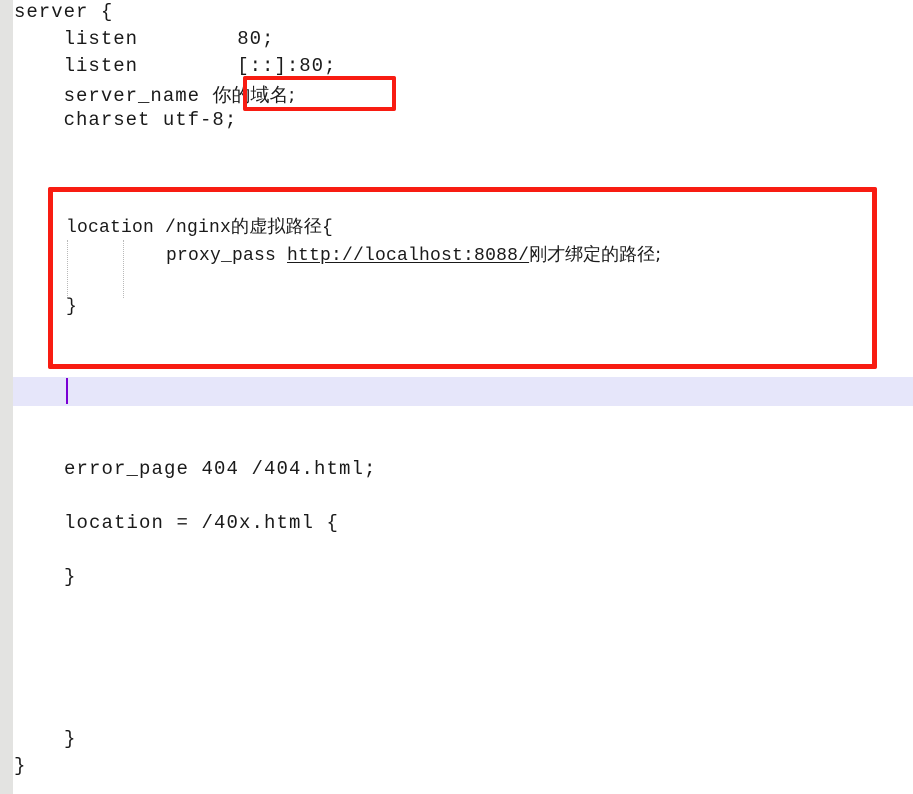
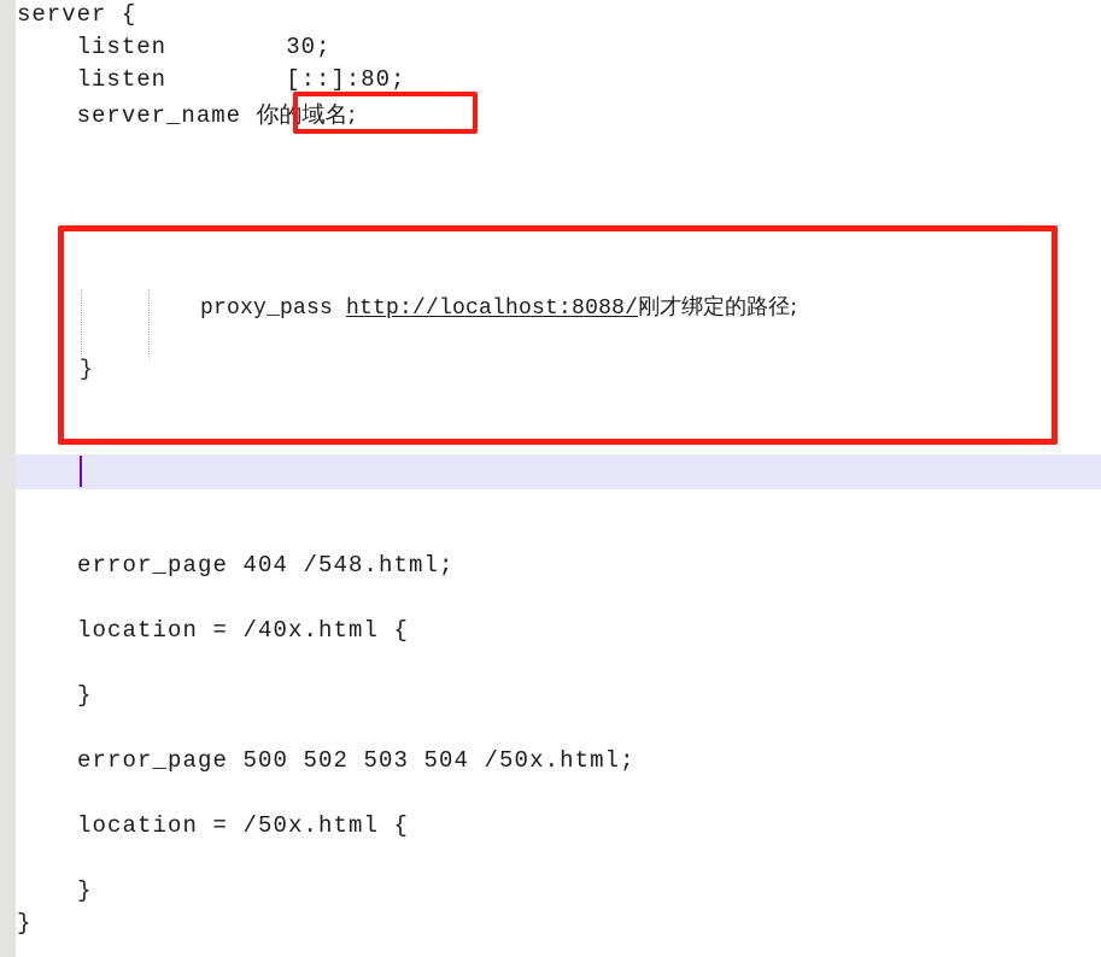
  server {
- listen 80;
+ listen 30;
  listen [::]:80;
  server_name 你的域名;
- charset utf-8;
- location /nginx的虚拟路径{
  proxy_pass http://localhost:8088/刚才绑定的路径;
  }
- error_page 404 /404.html;
+ error_page 404 /548.html;
  location = /40x.html {
  }
+ error_page 500 502 503 504 /50x.html;
+ location = /50x.html {
  }
  }
